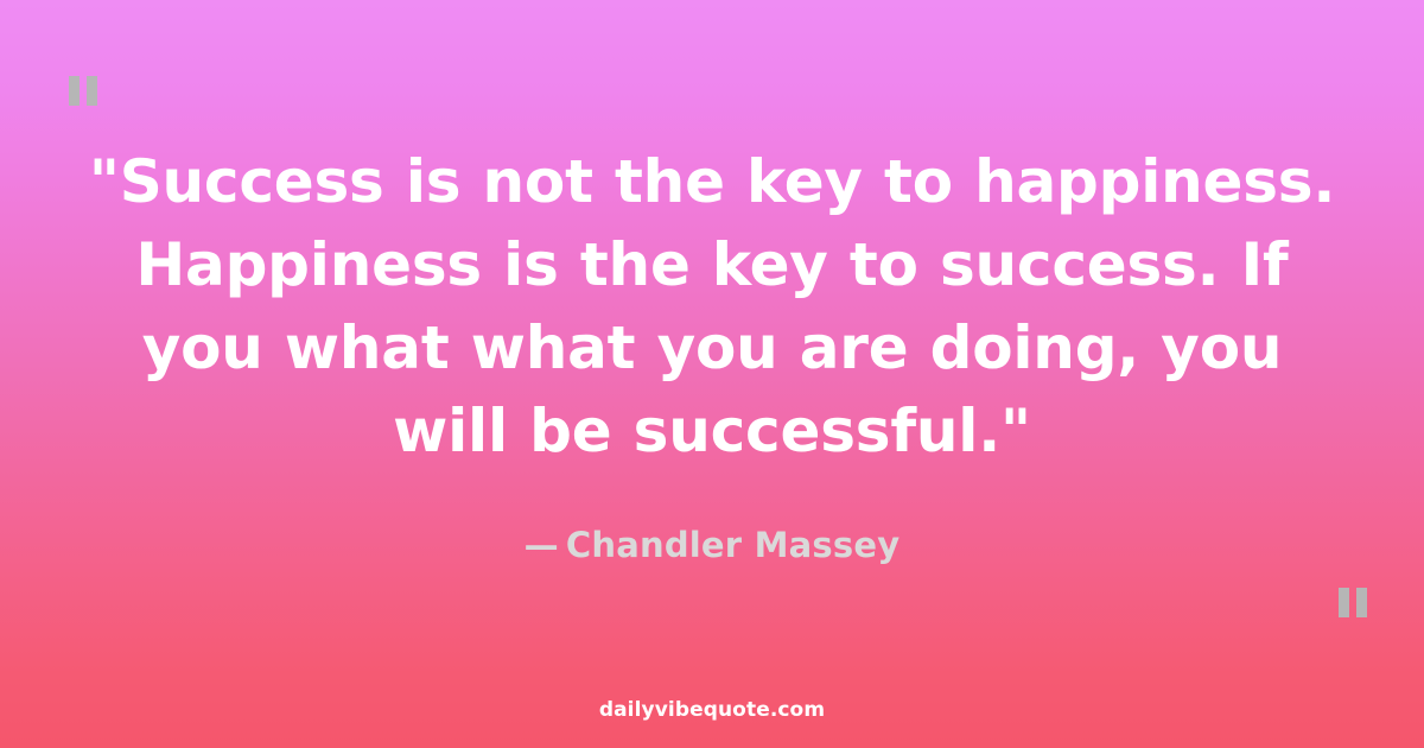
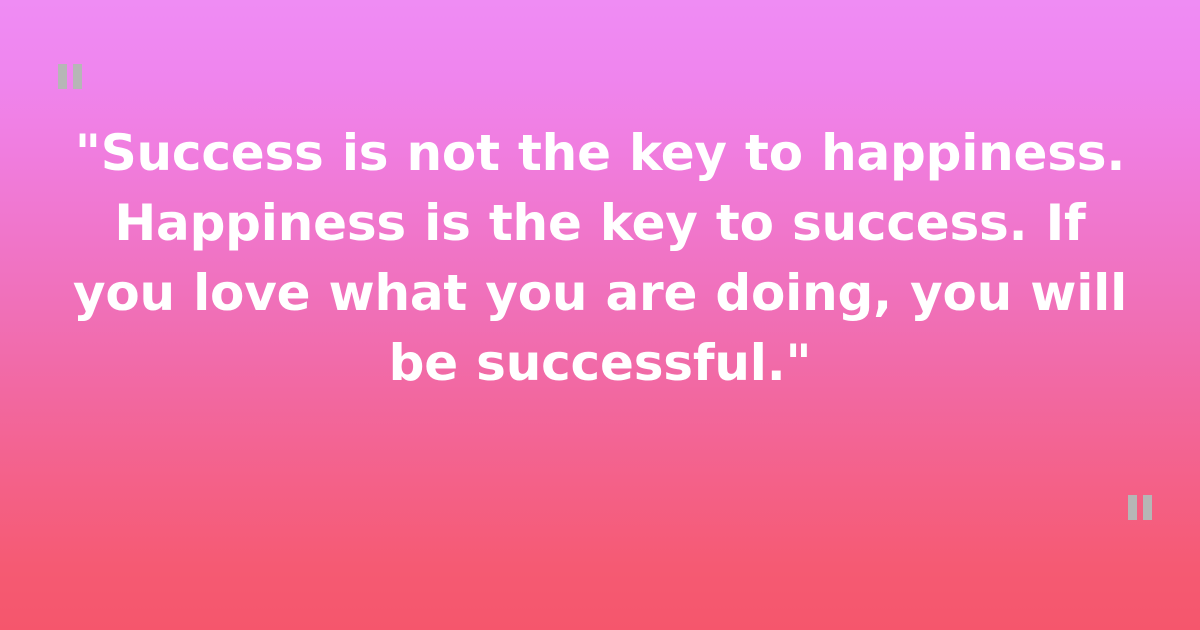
- "Success is not the key to happiness. Happiness is the key to success. If you what what you are doing, you will be successful."
+ "Success is not the key to happiness. Happiness is the key to success. If you love what you are doing, you will be successful."
- — Chandler Massey
- dailyvibequote.com
